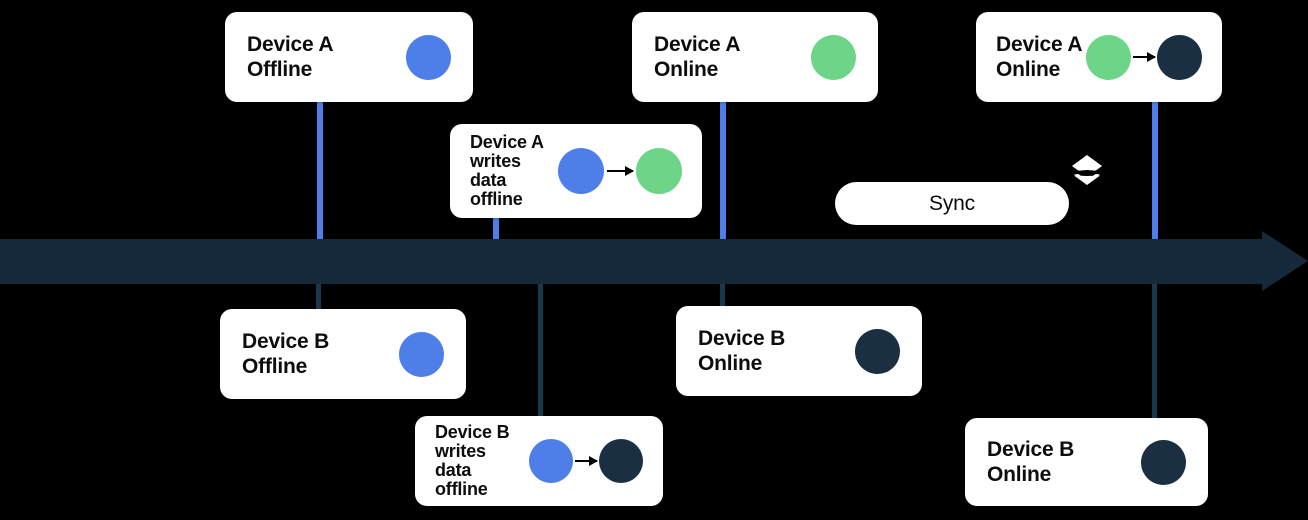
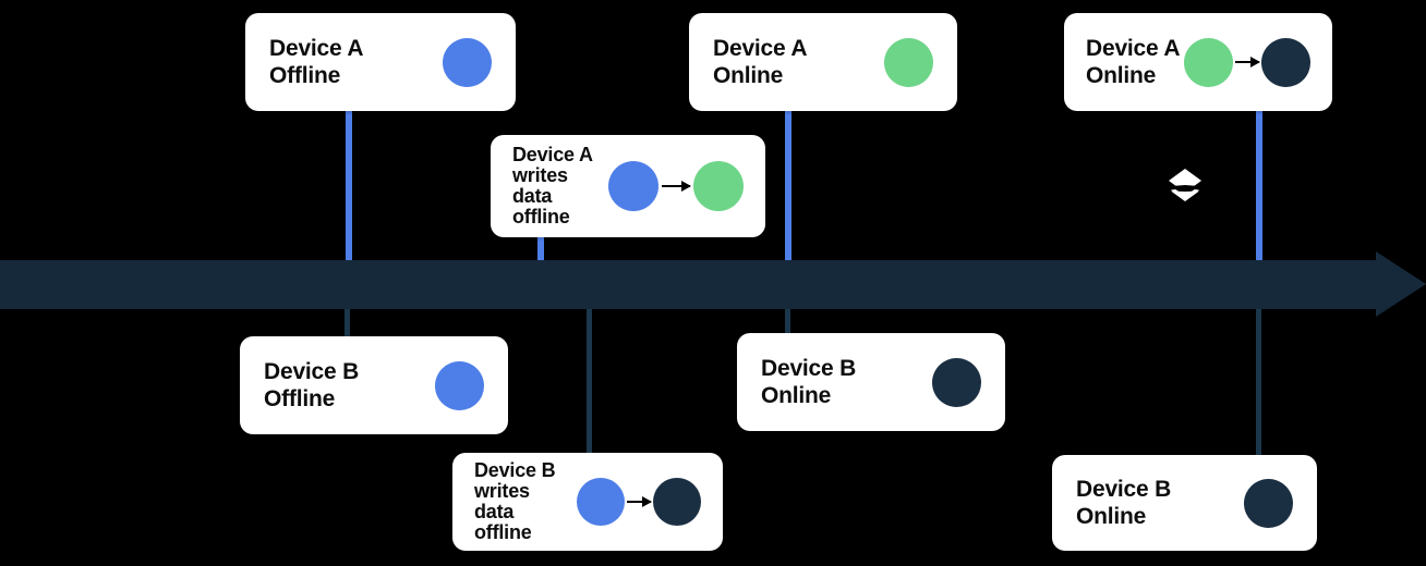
  Device A
  Offline
  Device A
  writes
  data
  offline
  Device A
  Online
  Device A
  Online
- Sync
  Device B
  Offline
  Device B
  writes
  data
  offline
  Device B
  Online
  Device B
  Online
